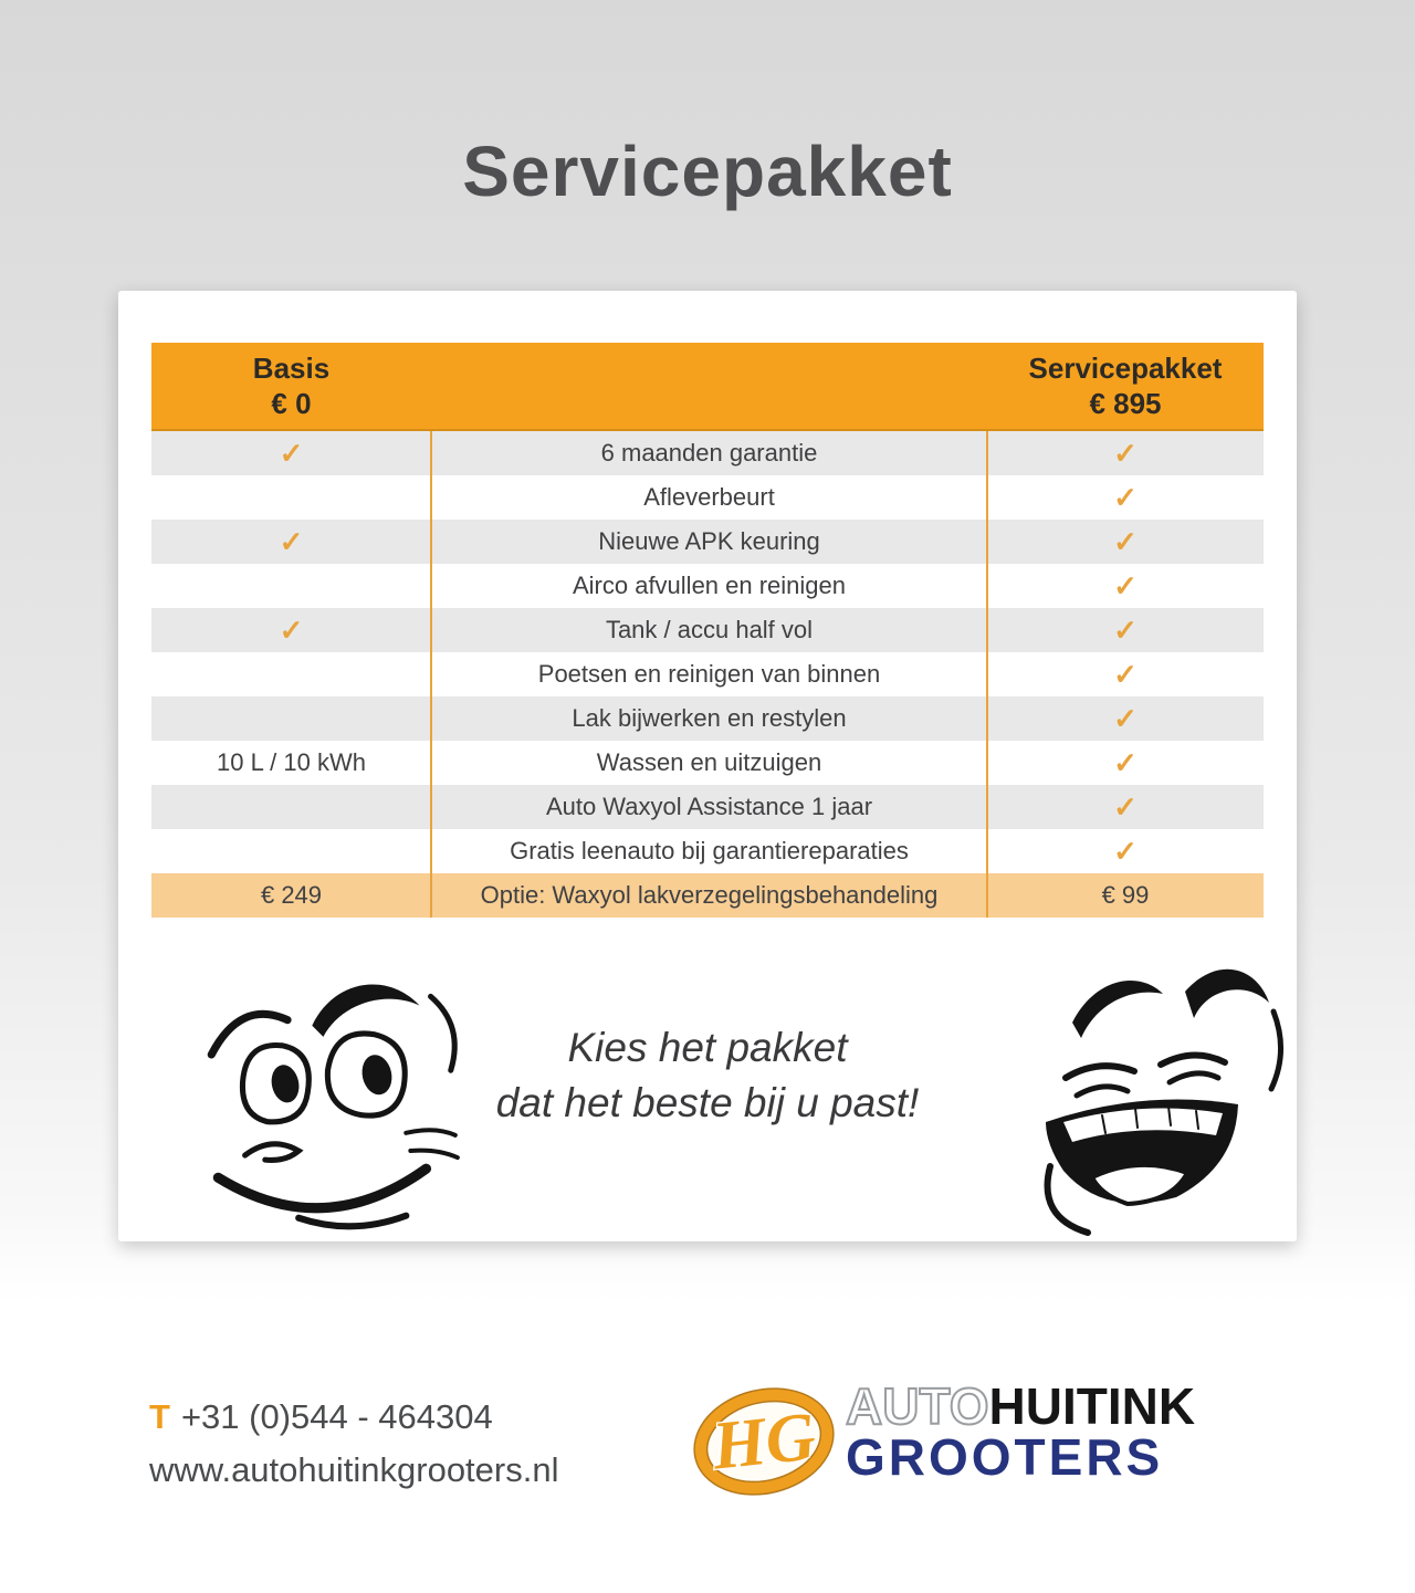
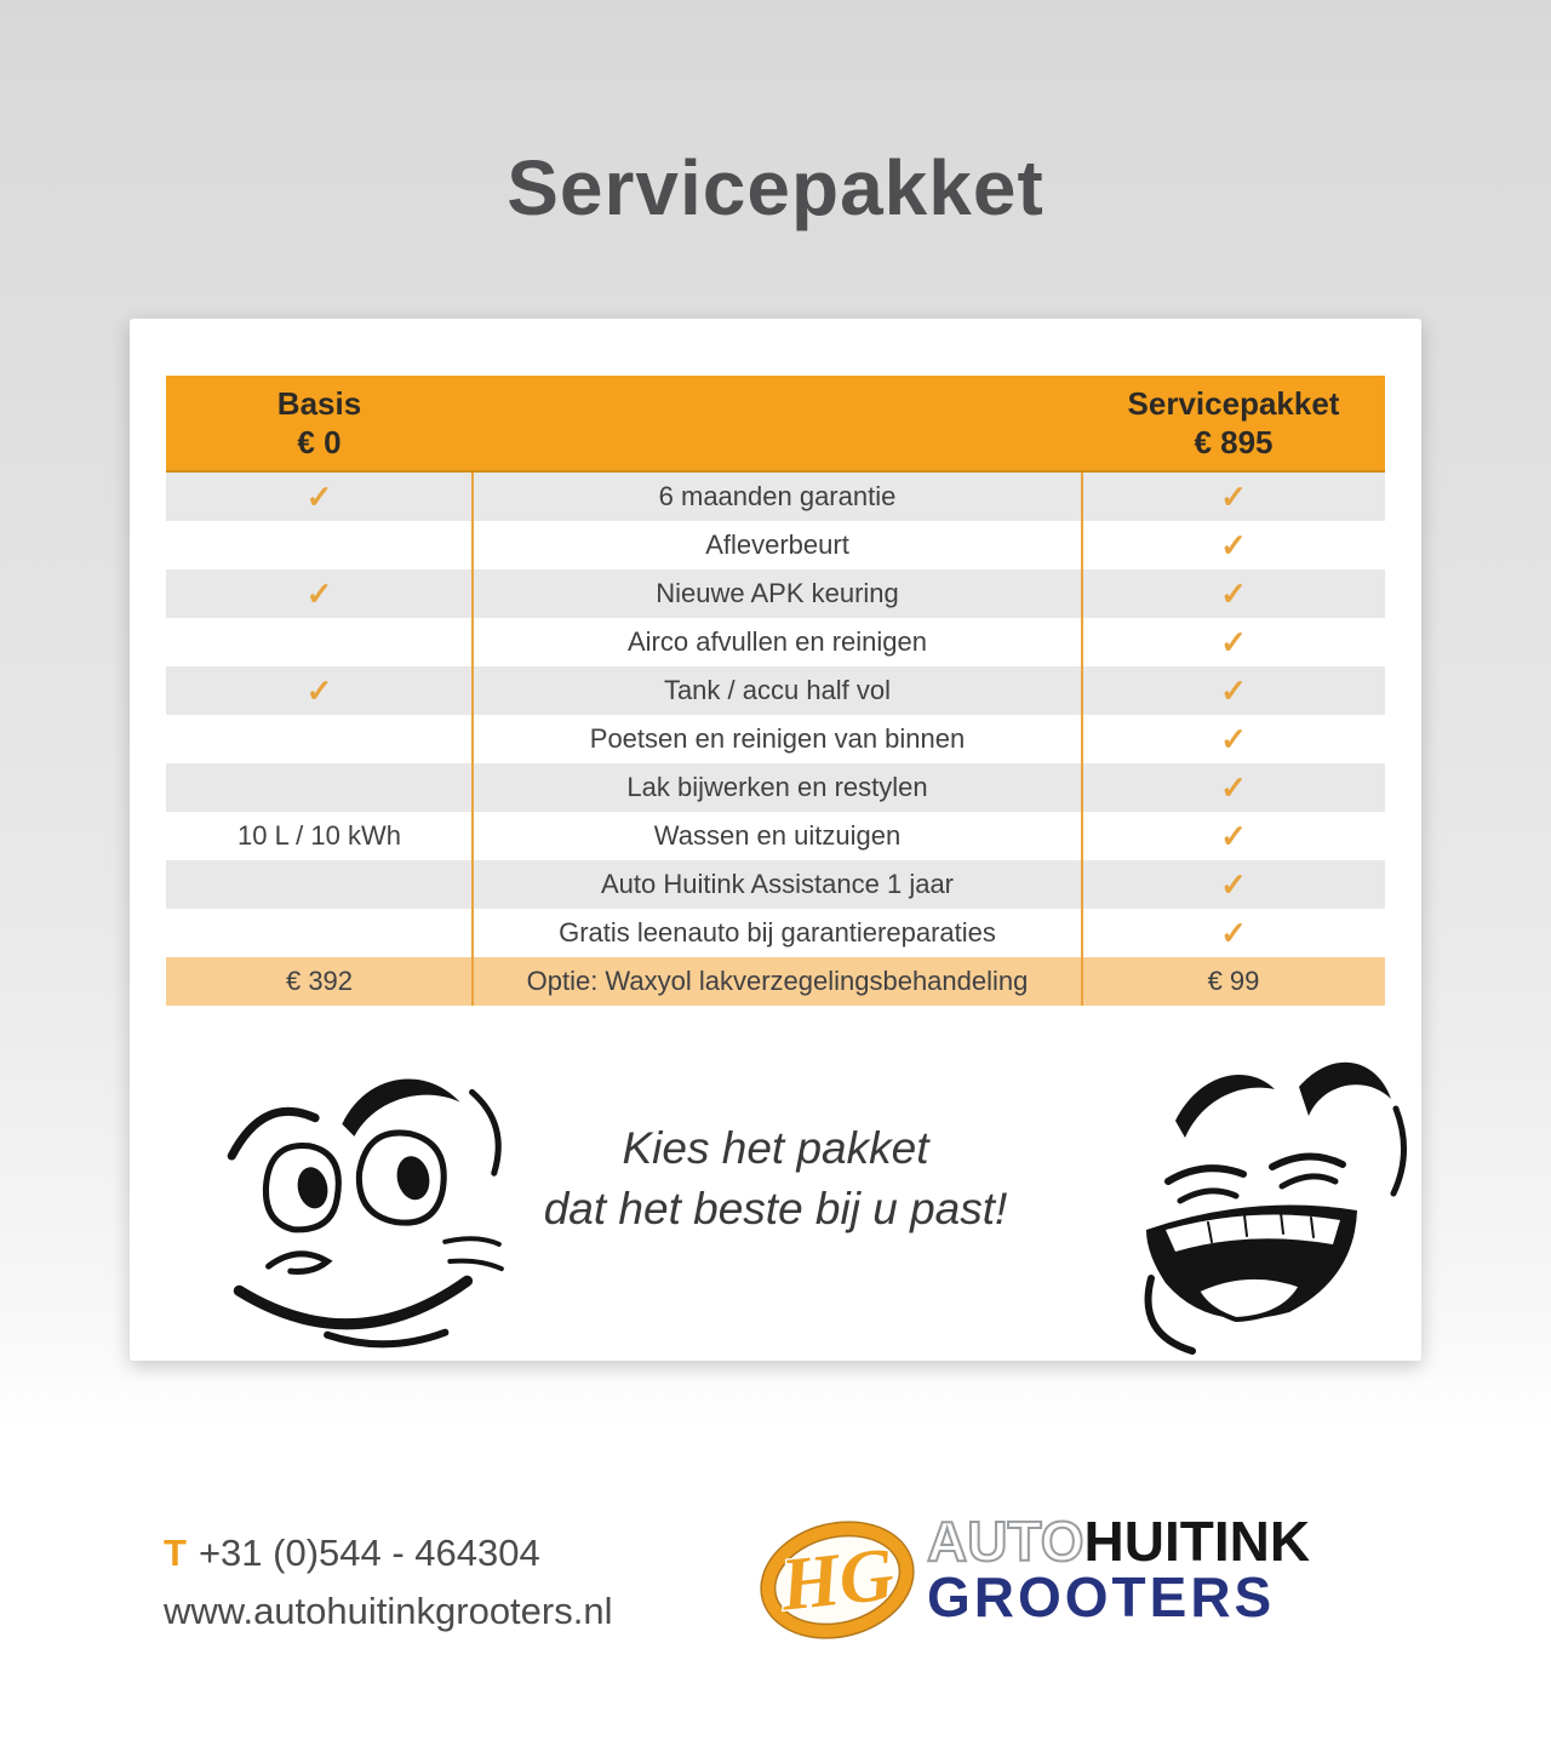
  Servicepakket
  Basis
  € 0
  Servicepakket
  € 895
  ✓
  6 maanden garantie
  ✓
  Afleverbeurt
  ✓
  ✓
  Nieuwe APK keuring
  ✓
  Airco afvullen en reinigen
  ✓
  ✓
  Tank / accu half vol
  ✓
  Poetsen en reinigen van binnen
  ✓
  Lak bijwerken en restylen
  ✓
  10 L / 10 kWh
  Wassen en uitzuigen
  ✓
- Auto Waxyol Assistance 1 jaar
+ Auto Huitink Assistance 1 jaar
  ✓
  Gratis leenauto bij garantiereparaties
  ✓
- € 249
+ € 392
  Optie: Waxyol lakverzegelingsbehandeling
  € 99
  Kies het pakket
  dat het beste bij u past!
  T +31 (0)544 - 464304
  www.autohuitinkgrooters.nl
  AUTOHUITINK
  GROOTERS
